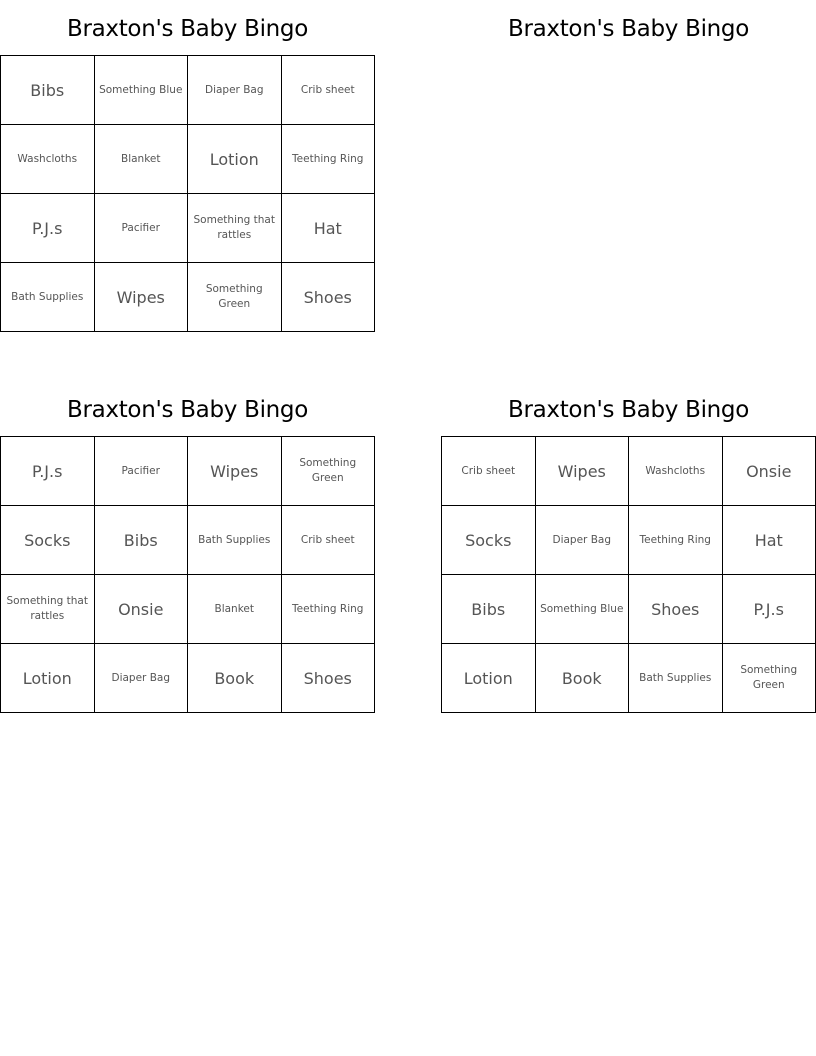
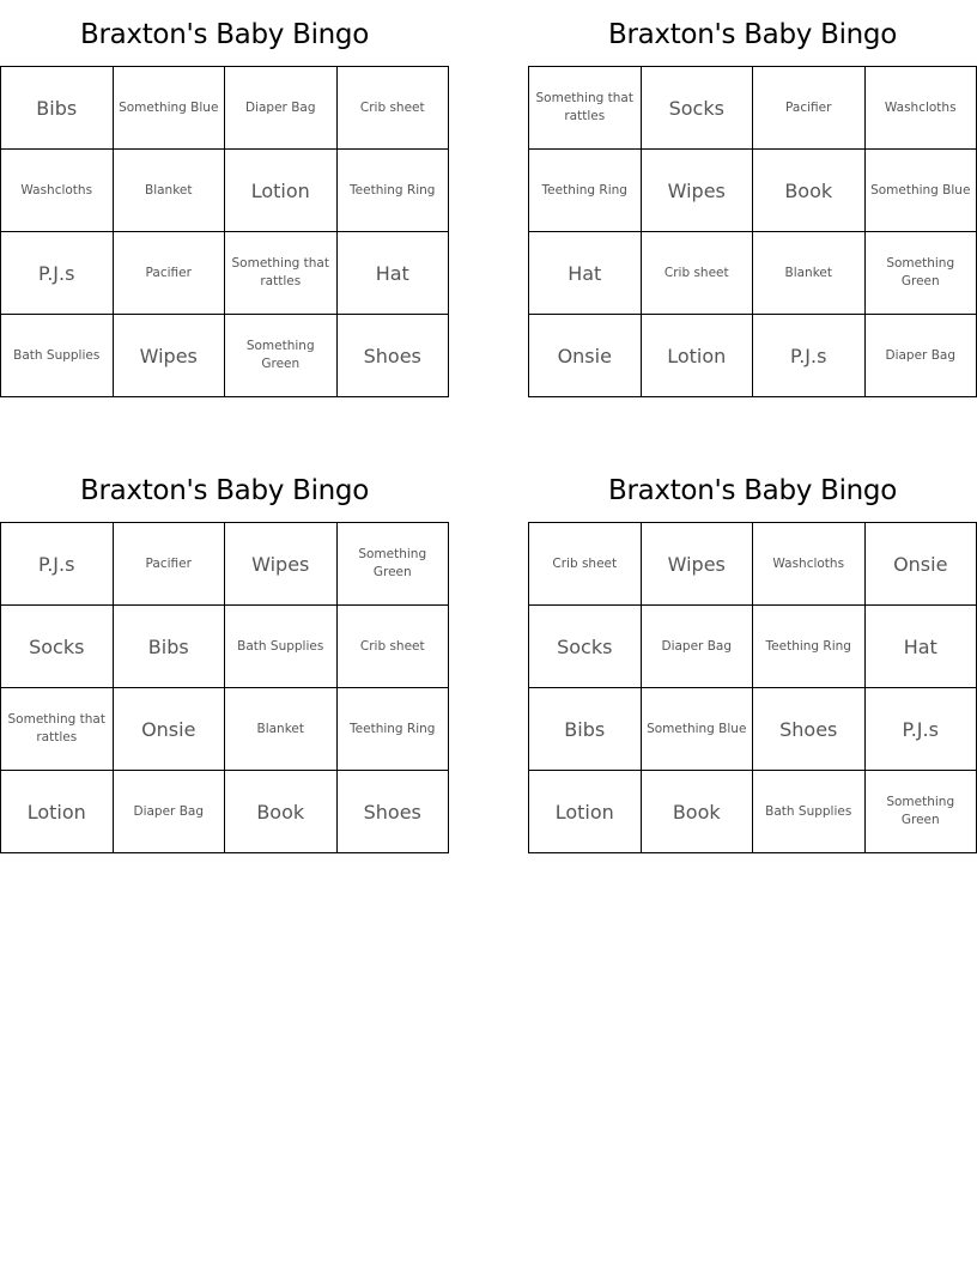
  Braxton's Baby Bingo
  Bibs	Something Blue	Diaper Bag	Crib sheet
  Washcloths	Blanket	Lotion	Teething Ring
  P.J.s	Pacifier	Something that rattles	Hat
  Bath Supplies	Wipes	Something Green	Shoes
  Braxton's Baby Bingo
+ Something that rattles	Socks	Pacifier	Washcloths
+ Teething Ring	Wipes	Book	Something Blue
+ Hat	Crib sheet	Blanket	Something Green
+ Onsie	Lotion	P.J.s	Diaper Bag
  Braxton's Baby Bingo
  P.J.s	Pacifier	Wipes	Something Green
  Socks	Bibs	Bath Supplies	Crib sheet
  Something that rattles	Onsie	Blanket	Teething Ring
  Lotion	Diaper Bag	Book	Shoes
  Braxton's Baby Bingo
  Crib sheet	Wipes	Washcloths	Onsie
  Socks	Diaper Bag	Teething Ring	Hat
  Bibs	Something Blue	Shoes	P.J.s
  Lotion	Book	Bath Supplies	Something Green
